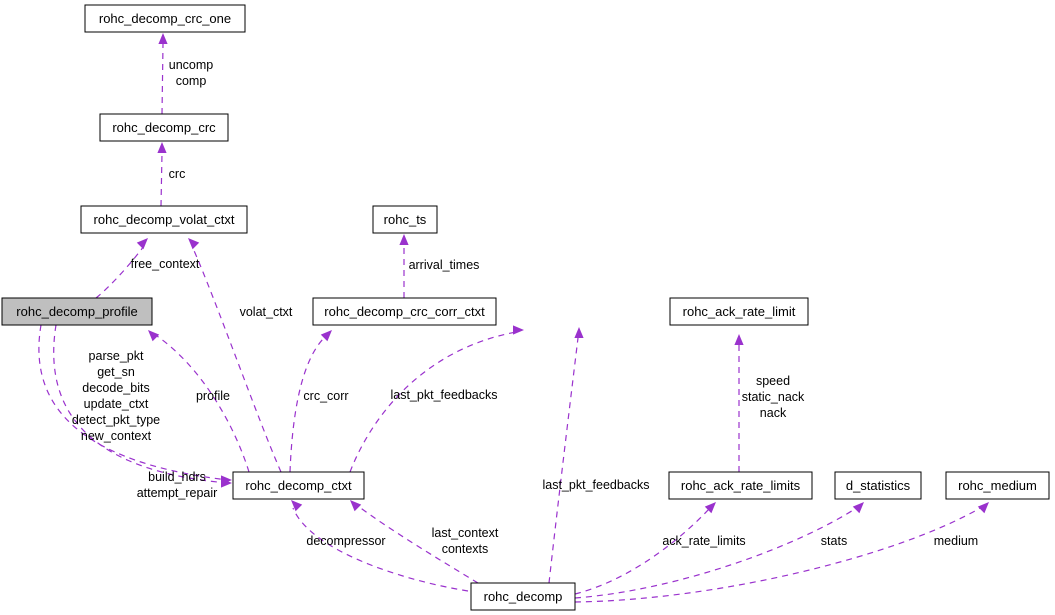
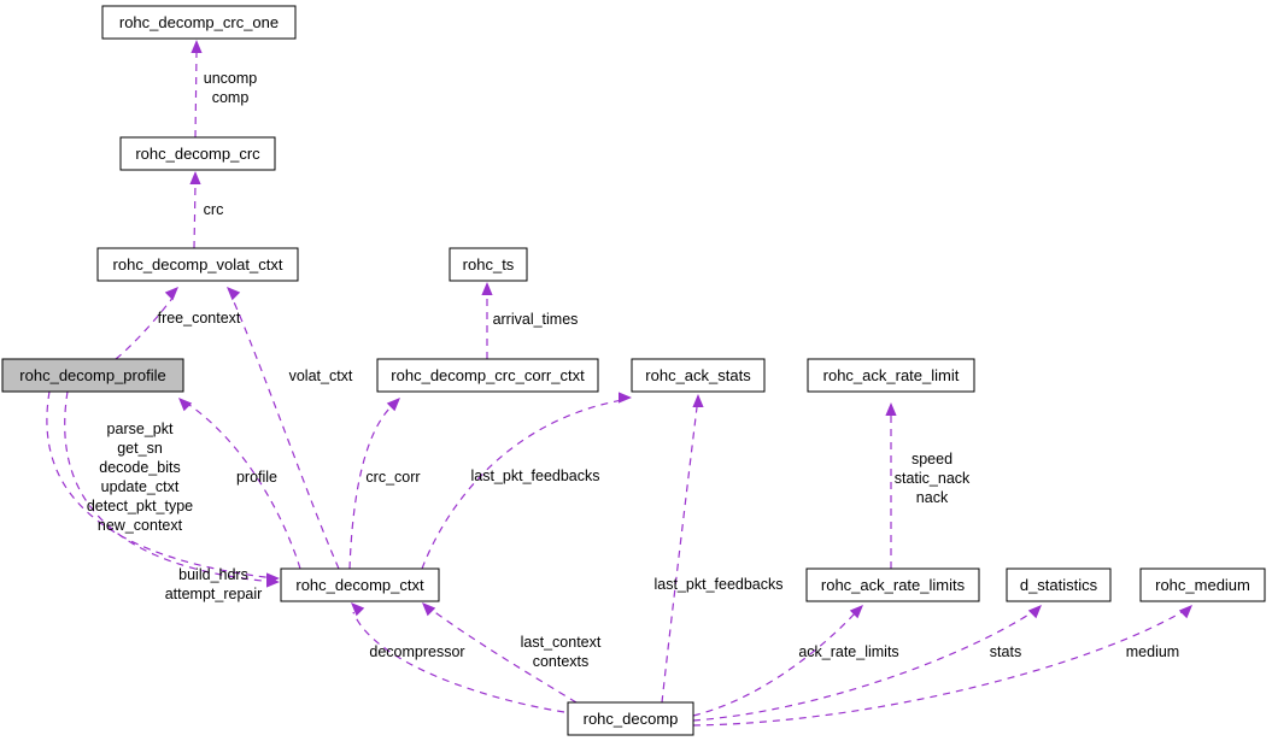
  rohc_decomp_crc_one
  rohc_decomp_crc
  rohc_decomp_volat_ctxt
  rohc_ts
  rohc_decomp_profile
  rohc_decomp_crc_corr_ctxt
+ rohc_ack_stats
  rohc_ack_rate_limit
  rohc_decomp_ctxt
  rohc_ack_rate_limits
  d_statistics
  rohc_medium
  rohc_decomp
  uncomp
  comp
  crc
  arrival_times
  free_context
  volat_ctxt
  profile
  parse_pkt
  get_sn
  decode_bits
  update_ctxt
  detect_pkt_type
  new_context
  build_hdrs
  attempt_repair
  crc_corr
  last_pkt_feedbacks
  speed
  static_nack
  nack
  decompressor
  last_context
  contexts
  last_pkt_feedbacks
  ack_rate_limits
  stats
  medium
